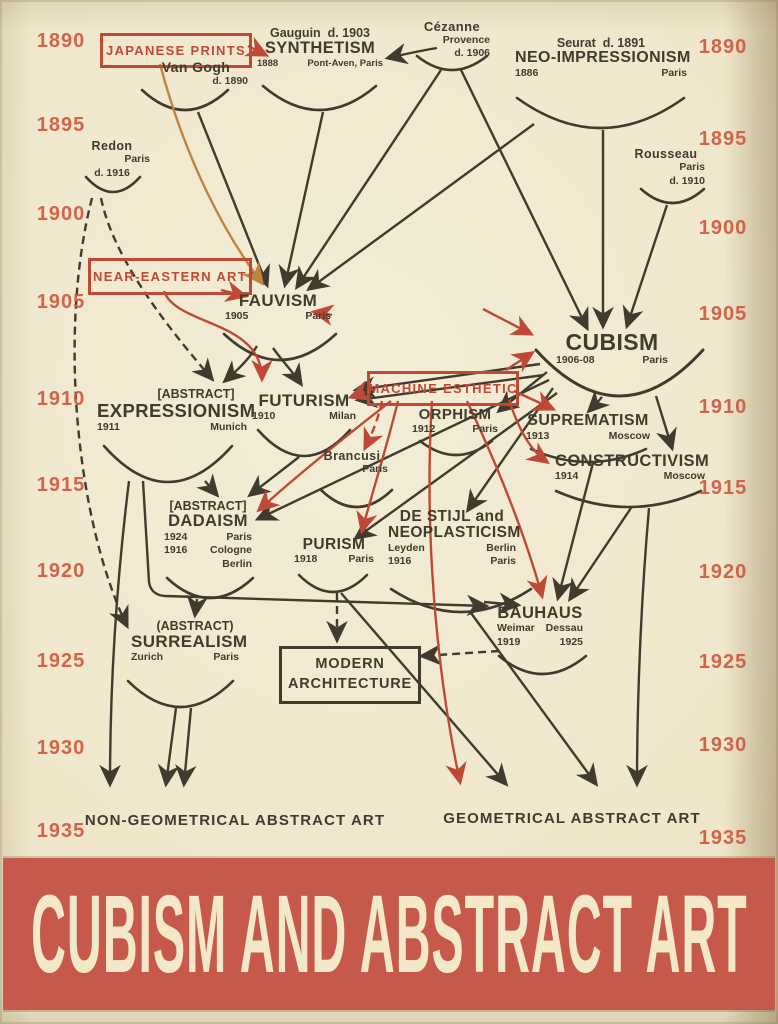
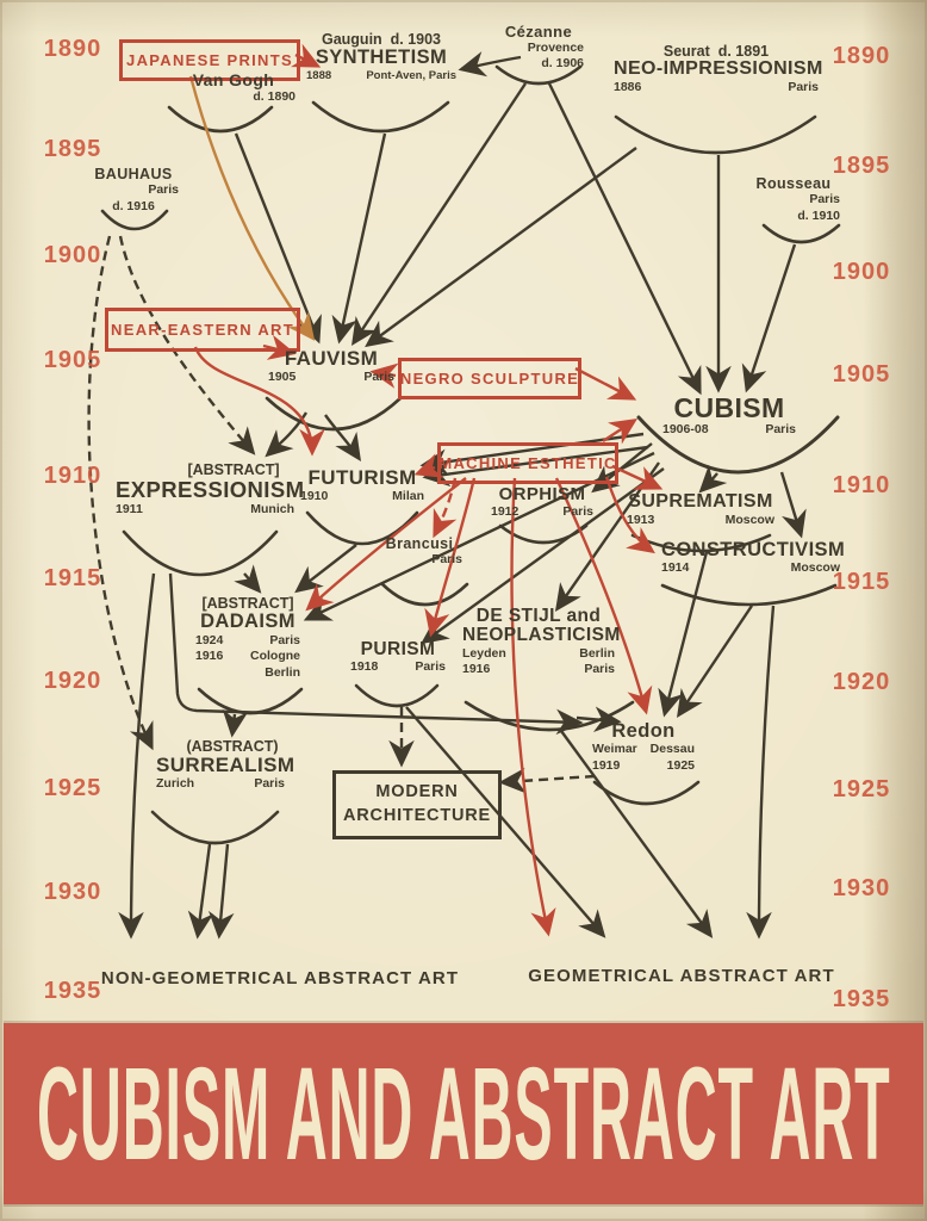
  CUBISM AND ABSTRACT ART
  1890
  1890
  1895
  1895
  1900
  1900
  1905
  1905
  1910
  1910
  1915
  1915
  1920
  1920
  1925
  1925
  1930
  1930
  1935
  1935
  JAPANESE PRINTS
  NEAR-EASTERN ART
+ NEGRO SCULPTURE
  MACHINE ESTHETIC
  MODERN
  ARCHITECTURE
  Van Gogh
  d. 1890
  Gauguin d. 1903
  SYNTHETISM
  1888
  Pont-Aven, Paris
  Cézanne
  Provence
  d. 1906
  Seurat d. 1891
  NEO-IMPRESSIONISM
  1886
  Paris
- Redon
+ BAUHAUS
  Paris
  d. 1916
  Rousseau
  Paris
  d. 1910
  FAUVISM
  1905
  Paris
  CUBISM
  1906-08
  Paris
  [ABSTRACT]
  EXPRESSIONISM
  1911
  Munich
  FUTURISM
  1910
  Milan
  ORPHISM
  1912
  Paris
  SUPREMATISM
  1913
  Moscow
  CONSTRUCTIVISM
  1914
  Moscow
  Brancusi
  Paris
  [ABSTRACT]
  DADAISM
  1924
  Paris
  1916
  Cologne
  Berlin
  PURISM
  1918
  Paris
  DE STIJL and
  NEOPLASTICISM
  Leyden
  Berlin
  1916
  Paris
- BAUHAUS
+ Redon
  Weimar
  Dessau
  1919
  1925
  (ABSTRACT)
  SURREALISM
  Zurich
  Paris
  NON-GEOMETRICAL ABSTRACT ART
  GEOMETRICAL ABSTRACT ART
